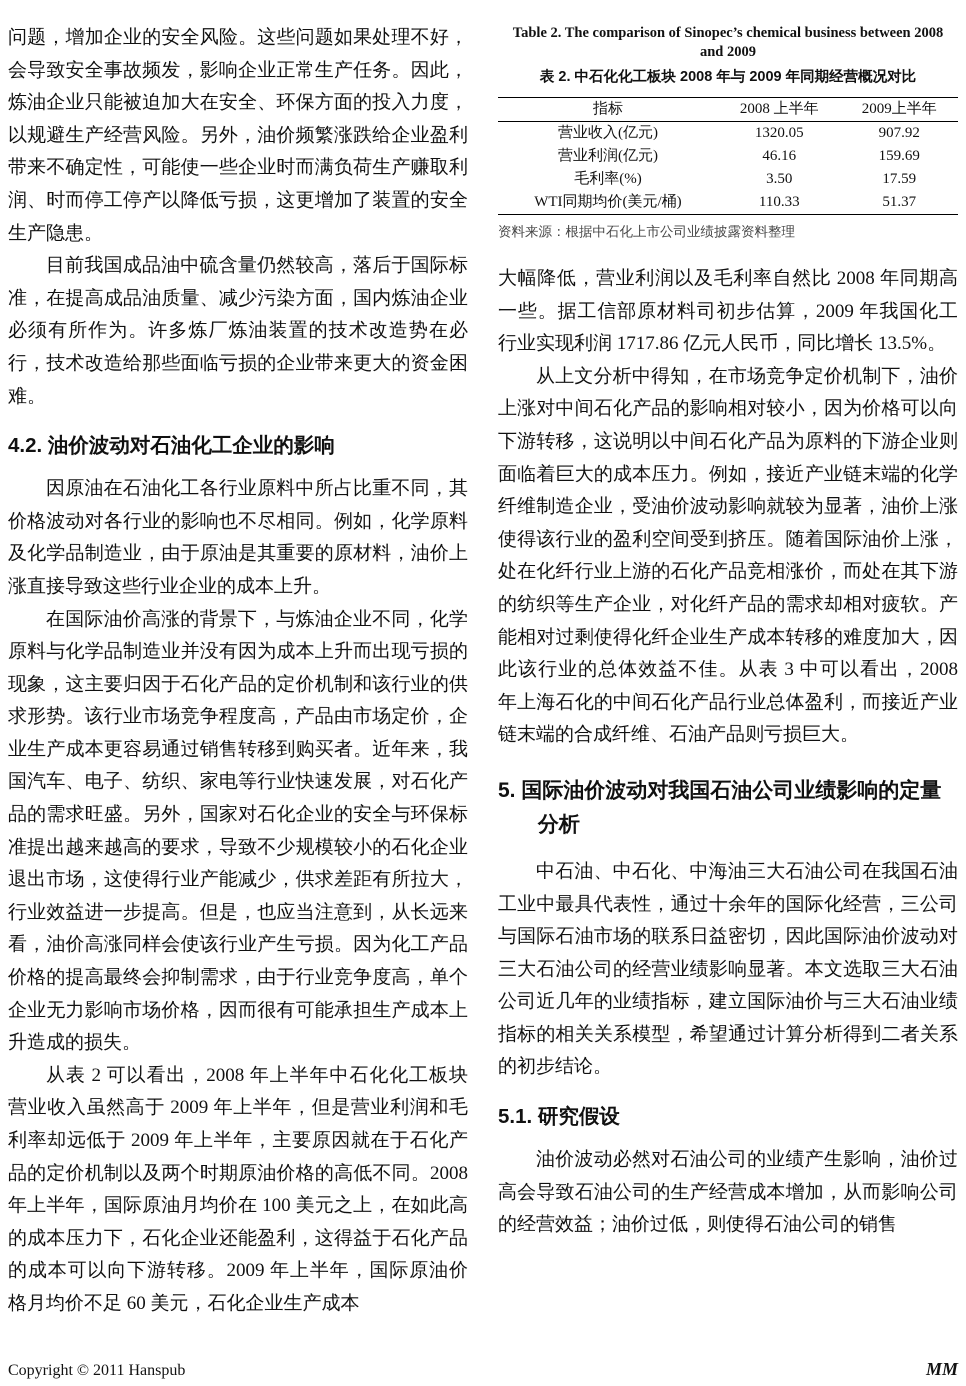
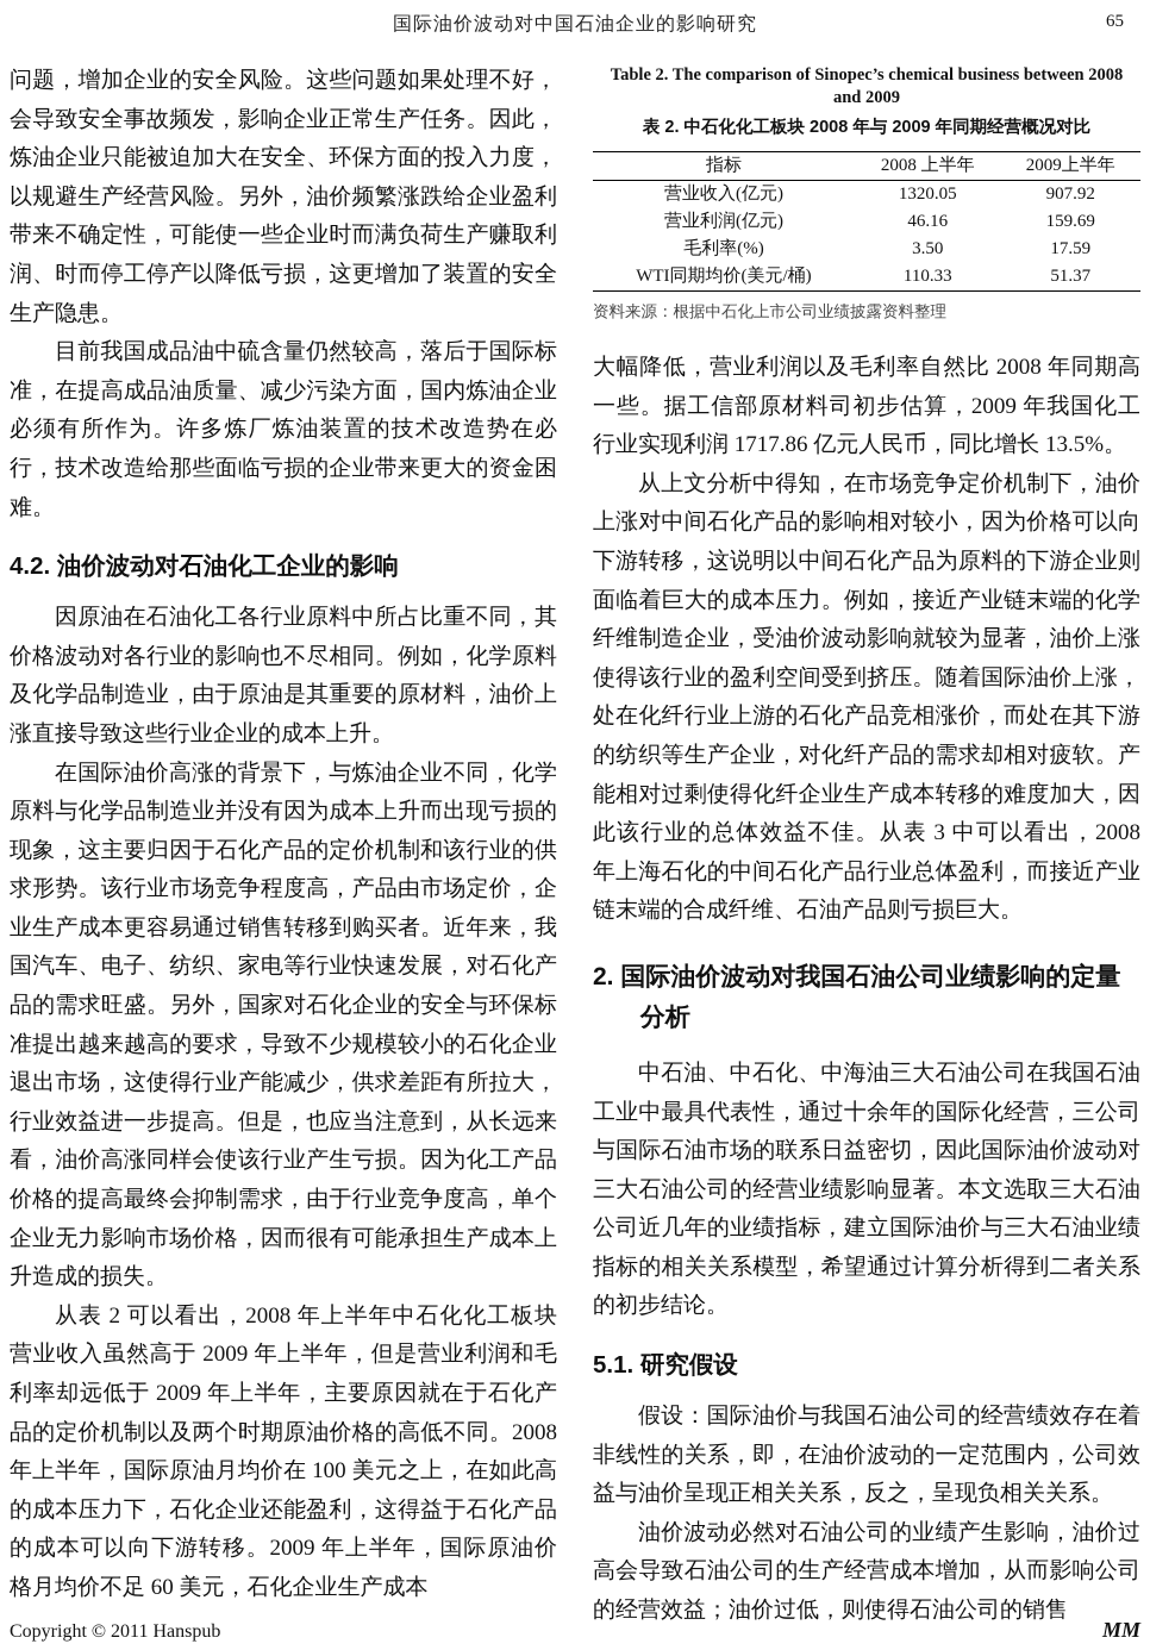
+ 国际油价波动对中国石油企业的影响研究
+ 65
  问题，增加企业的安全风险。这些问题如果处理不好，会导致安全事故频发，影响企业正常生产任务。因此，炼油企业只能被迫加大在安全、环保方面的投入力度，以规避生产经营风险。另外，油价频繁涨跌给企业盈利带来不确定性，可能使一些企业时而满负荷生产赚取利润、时而停工停产以降低亏损，这更增加了装置的安全生产隐患。
  目前我国成品油中硫含量仍然较高，落后于国际标准，在提高成品油质量、减少污染方面，国内炼油企业必须有所作为。许多炼厂炼油装置的技术改造势在必行，技术改造给那些面临亏损的企业带来更大的资金困难。
  4.2. 油价波动对石油化工企业的影响
  因原油在石油化工各行业原料中所占比重不同，其价格波动对各行业的影响也不尽相同。例如，化学原料及化学品制造业，由于原油是其重要的原材料，油价上涨直接导致这些行业企业的成本上升。
  在国际油价高涨的背景下，与炼油企业不同，化学原料与化学品制造业并没有因为成本上升而出现亏损的现象，这主要归因于石化产品的定价机制和该行业的供求形势。该行业市场竞争程度高，产品由市场定价，企业生产成本更容易通过销售转移到购买者。近年来，我国汽车、电子、纺织、家电等行业快速发展，对石化产品的需求旺盛。另外，国家对石化企业的安全与环保标准提出越来越高的要求，导致不少规模较小的石化企业退出市场，这使得行业产能减少，供求差距有所拉大，行业效益进一步提高。但是，也应当注意到，从长远来看，油价高涨同样会使该行业产生亏损。因为化工产品价格的提高最终会抑制需求，由于行业竞争度高，单个企业无力影响市场价格，因而很有可能承担生产成本上升造成的损失。
  从表 2 可以看出，2008 年上半年中石化化工板块营业收入虽然高于 2009 年上半年，但是营业利润和毛利率却远低于 2009 年上半年，主要原因就在于石化产品的定价机制以及两个时期原油价格的高低不同。2008 年上半年，国际原油月均价在 100 美元之上，在如此高的成本压力下，石化企业还能盈利，这得益于石化产品的成本可以向下游转移。2009 年上半年，国际原油价格月均价不足 60 美元，石化企业生产成本
  Table 2. The comparison of Sinopec’s chemical business between 2008 and 2009
  表 2. 中石化化工板块 2008 年与 2009 年同期经营概况对比
  指标	2008 上半年	2009上半年
  营业收入(亿元)	1320.05	907.92
  营业利润(亿元)	46.16	159.69
  毛利率(%)	3.50	17.59
  WTI同期均价(美元/桶)	110.33	51.37
  资料来源：根据中石化上市公司业绩披露资料整理
  大幅降低，营业利润以及毛利率自然比 2008 年同期高一些。据工信部原材料司初步估算，2009 年我国化工行业实现利润 1717.86 亿元人民币，同比增长 13.5%。
  从上文分析中得知，在市场竞争定价机制下，油价上涨对中间石化产品的影响相对较小，因为价格可以向下游转移，这说明以中间石化产品为原料的下游企业则面临着巨大的成本压力。例如，接近产业链末端的化学纤维制造企业，受油价波动影响就较为显著，油价上涨使得该行业的盈利空间受到挤压。随着国际油价上涨，处在化纤行业上游的石化产品竞相涨价，而处在其下游的纺织等生产企业，对化纤产品的需求却相对疲软。产能相对过剩使得化纤企业生产成本转移的难度加大，因此该行业的总体效益不佳。从表 3 中可以看出，2008 年上海石化的中间石化产品行业总体盈利，而接近产业链末端的合成纤维、石油产品则亏损巨大。
- 5. 国际油价波动对我国石油公司业绩影响的定量分析
+ 2. 国际油价波动对我国石油公司业绩影响的定量分析
  中石油、中石化、中海油三大石油公司在我国石油工业中最具代表性，通过十余年的国际化经营，三公司与国际石油市场的联系日益密切，因此国际油价波动对三大石油公司的经营业绩影响显著。本文选取三大石油公司近几年的业绩指标，建立国际油价与三大石油业绩指标的相关关系模型，希望通过计算分析得到二者关系的初步结论。
  5.1. 研究假设
+ 假设：国际油价与我国石油公司的经营绩效存在着非线性的关系，即，在油价波动的一定范围内，公司效益与油价呈现正相关关系，反之，呈现负相关关系。
  油价波动必然对石油公司的业绩产生影响，油价过高会导致石油公司的生产经营成本增加，从而影响公司的经营效益；油价过低，则使得石油公司的销售
  Copyright © 2011 Hanspub
  MM
